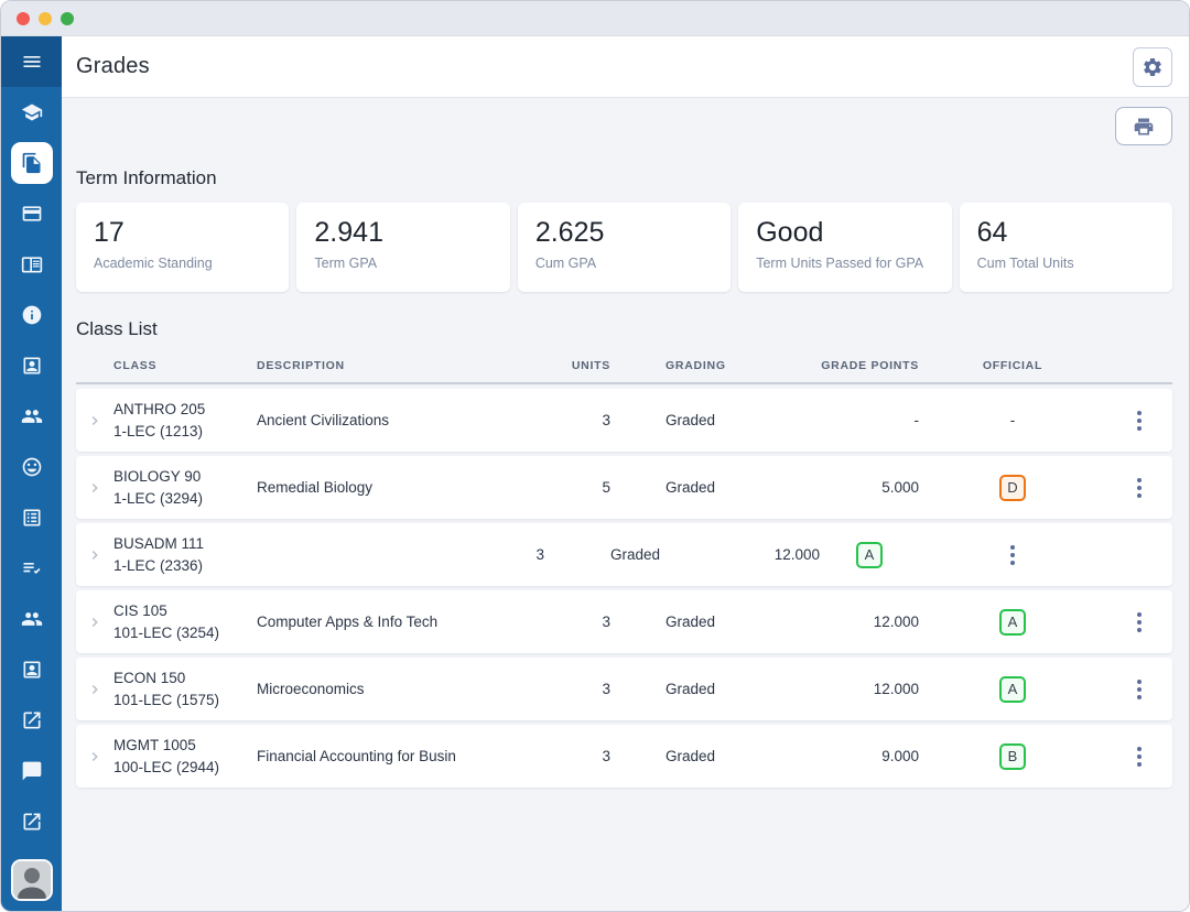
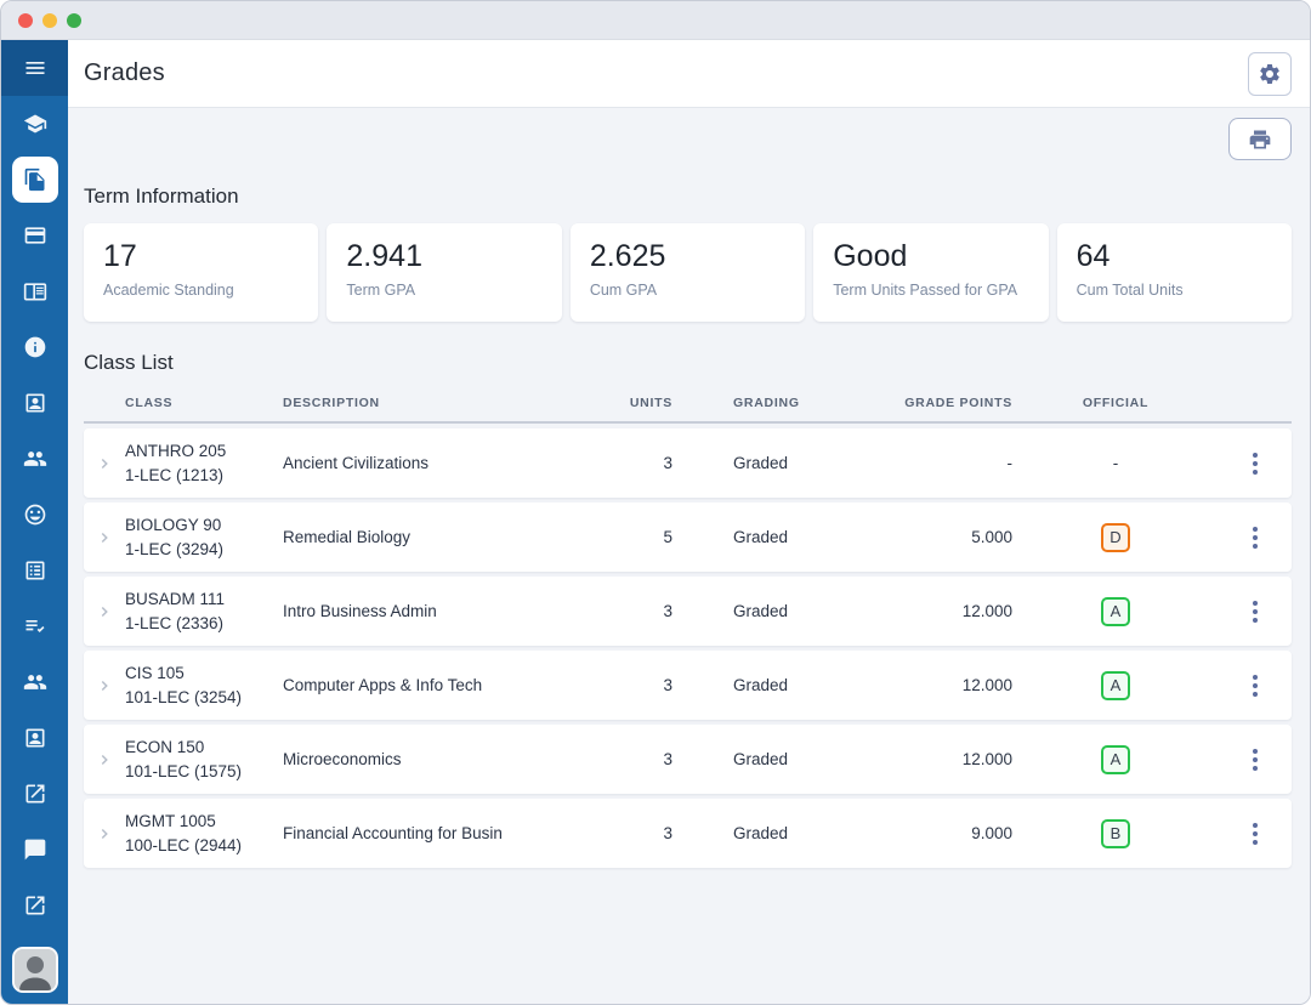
  Grades
  Term Information
  17
  Academic Standing
  2.941
  Term GPA
  2.625
  Cum GPA
  Good
  Term Units Passed for GPA
  64
  Cum Total Units
  Class List
  CLASS
  DESCRIPTION
  UNITS
  GRADING
  GRADE POINTS
  OFFICIAL
  ANTHRO 205
  1-LEC (1213)
  Ancient Civilizations
  3
  Graded
  -
  -
  BIOLOGY 90
  1-LEC (3294)
  Remedial Biology
  5
  Graded
  5.000
  D
  BUSADM 111
  1-LEC (2336)
+ Intro Business Admin
  3
  Graded
  12.000
  A
  CIS 105
  101-LEC (3254)
  Computer Apps & Info Tech
  3
  Graded
  12.000
  A
  ECON 150
  101-LEC (1575)
  Microeconomics
  3
  Graded
  12.000
  A
  MGMT 1005
  100-LEC (2944)
  Financial Accounting for Busin
  3
  Graded
  9.000
  B
